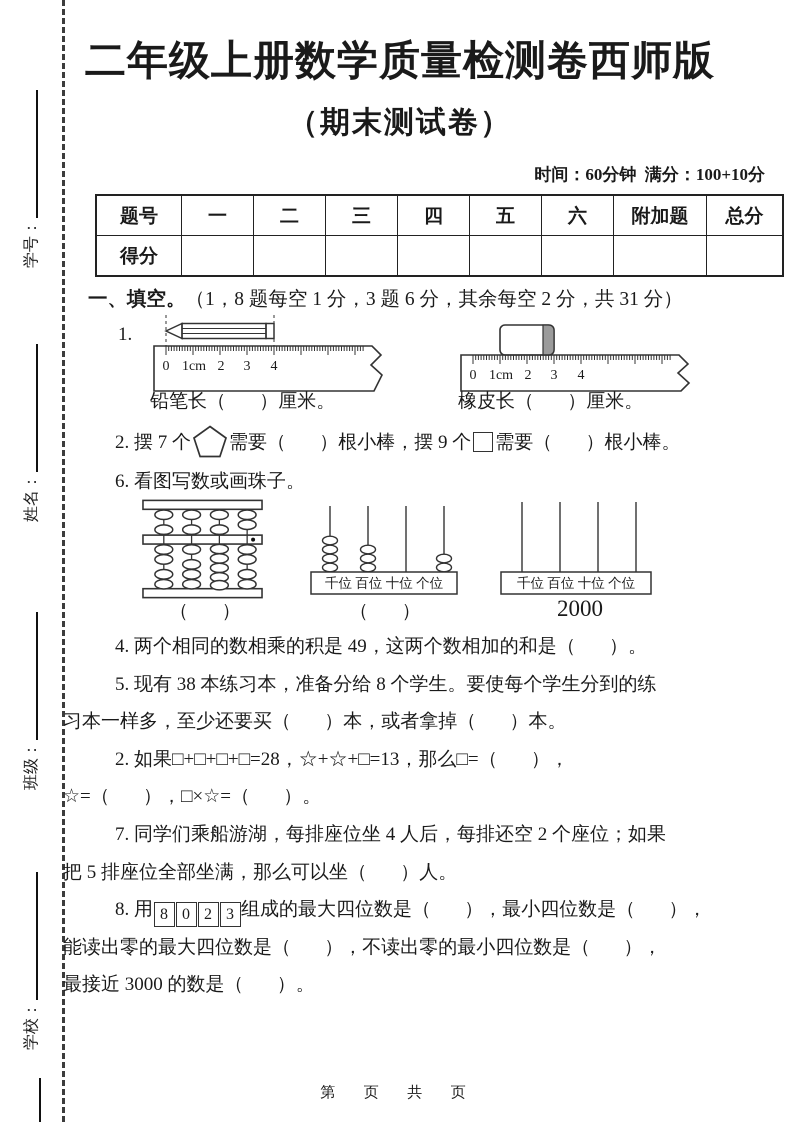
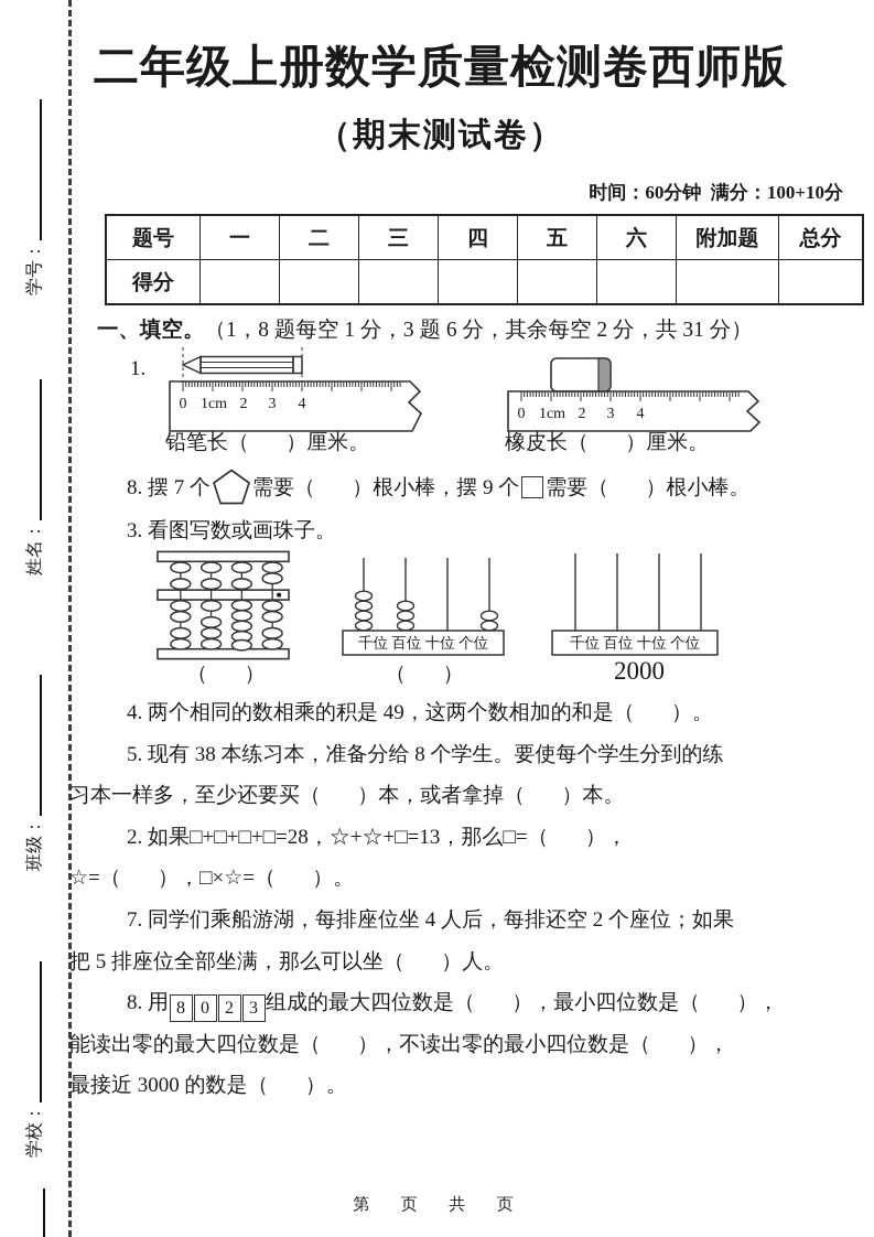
  二年级上册数学质量检测卷西师版
  （期末测试卷）
  时间：60分钟 满分：100+10分
  题号	一	二	三	四	五	六	附加题	总分
  得分
  一、填空。（1，8 题每空 1 分，3 题 6 分，其余每空 2 分，共 31 分）
  1.
  0
  1cm
  2
  3
  4
  0
  1cm
  2
  3
  4
  铅笔长（ ）厘米。
  橡皮长（ ）厘米。
- 2. 摆 7 个
+ 8. 摆 7 个
  需要（ ）根小棒，摆 9 个
  需要（ ）根小棒。
- 6. 看图写数或画珠子。
+ 3. 看图写数或画珠子。
  千位 百位 十位 个位
  千位 百位 十位 个位
  （ ）
  （ ）
  2000
  4. 两个相同的数相乘的积是 49，这两个数相加的和是（ ）。
  5. 现有 38 本练习本，准备分给 8 个学生。要使每个学生分到的练
  习本一样多，至少还要买（ ）本，或者拿掉（ ）本。
  2. 如果□+□+□+□=28，☆+☆+□=13，那么□=（ ），
  ☆=（ ），□×☆=（ ）。
  7. 同学们乘船游湖，每排座位坐 4 人后，每排还空 2 个座位；如果
  把 5 排座位全部坐满，那么可以坐（ ）人。
  8. 用 8 0 2 3 组成的最大四位数是（ ），最小四位数是（ ），
  能读出零的最大四位数是（ ），不读出零的最小四位数是（ ），
  最接近 3000 的数是（ ）。
  第 页 共 页
